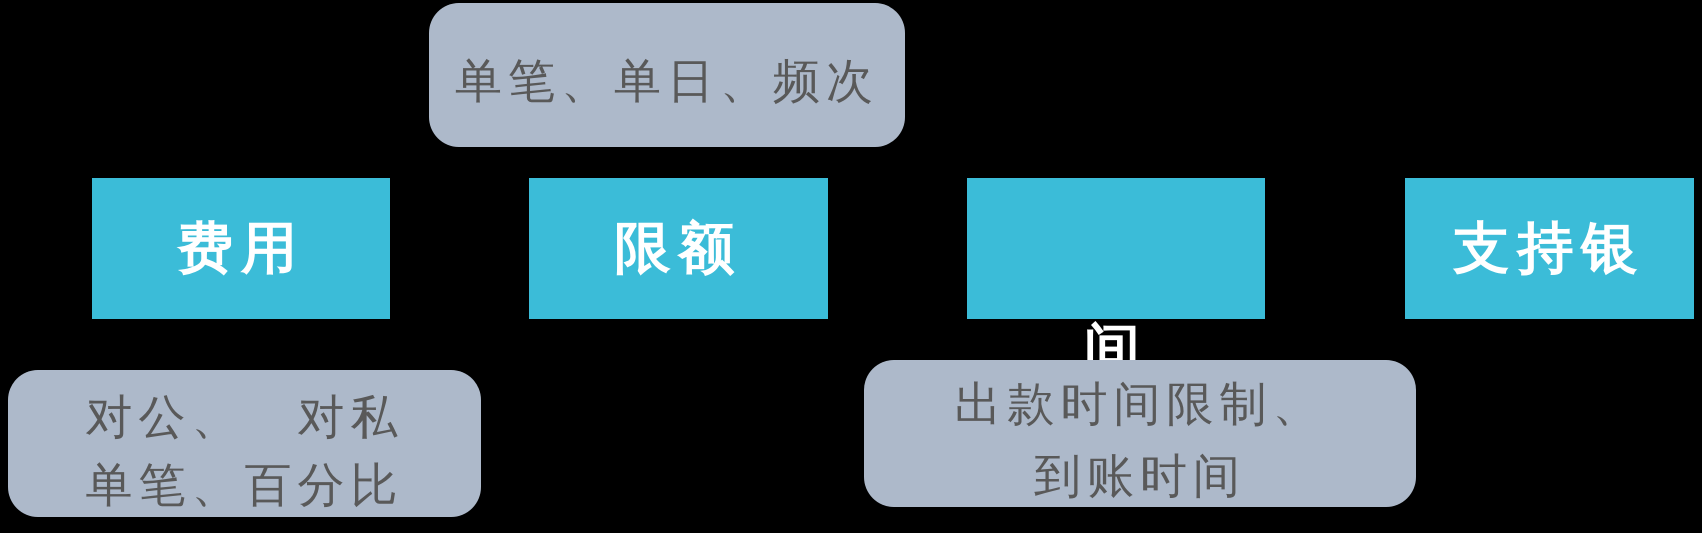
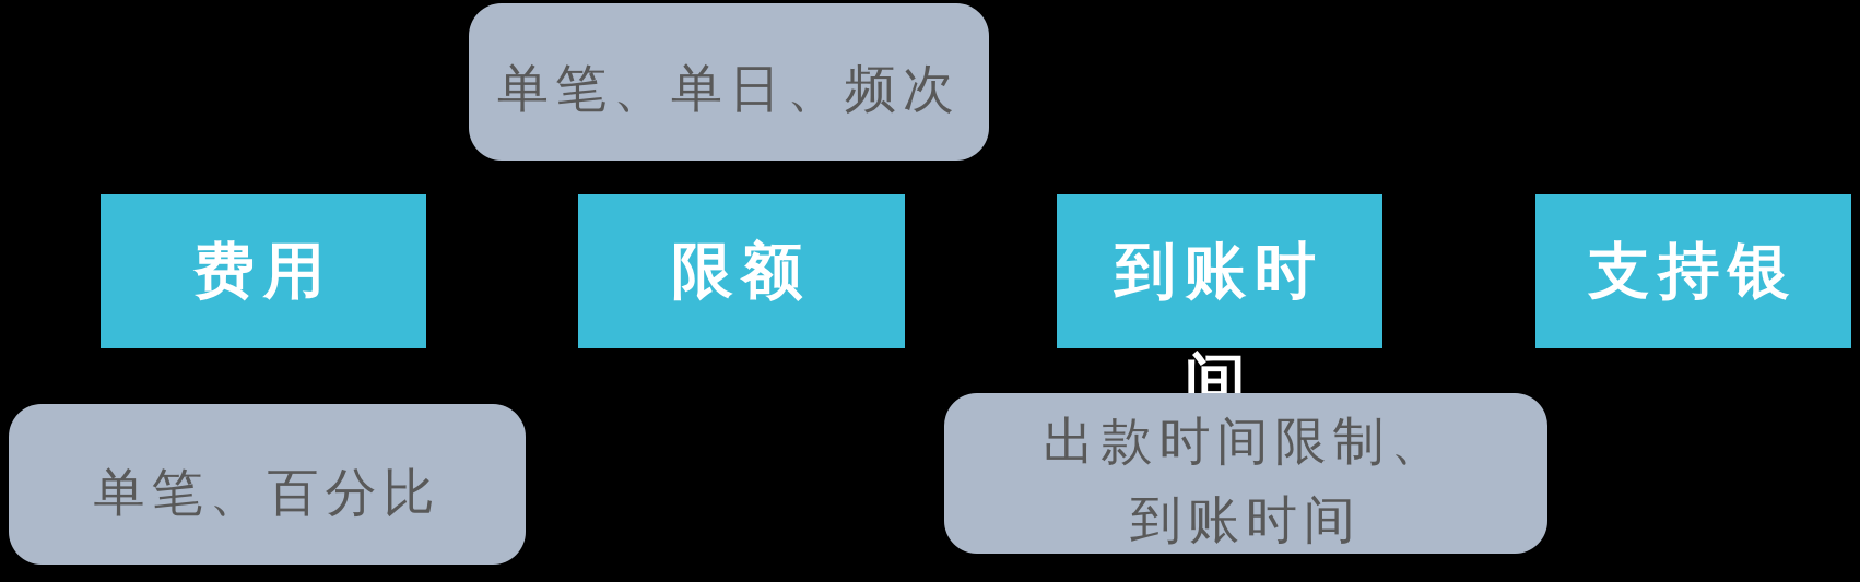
  单笔、单日、频次
  费用
  限额
+ 到账时
  间
  支持银
- 对公、 对私
  单笔、百分比
  出款时间限制、
  到账时间
